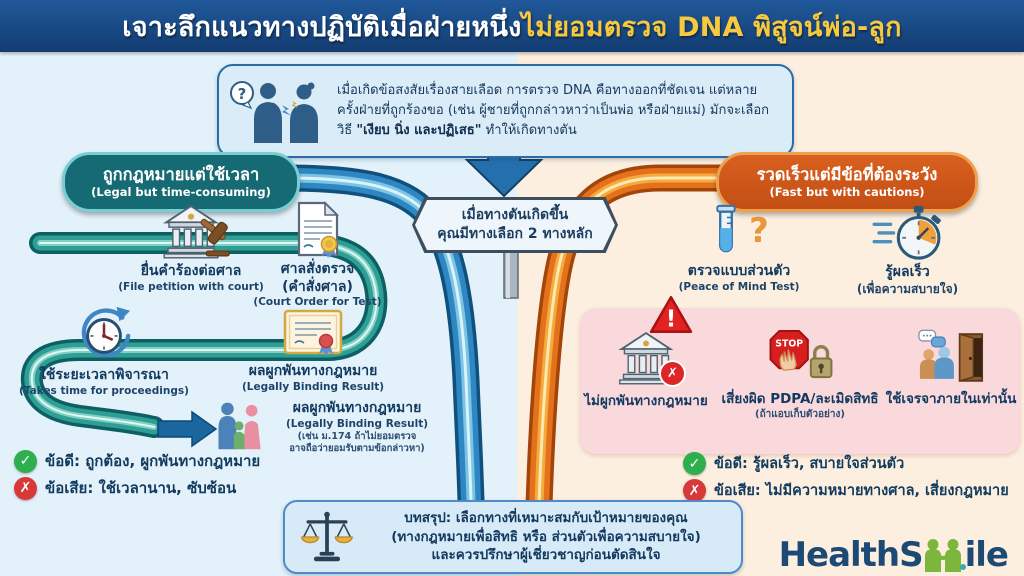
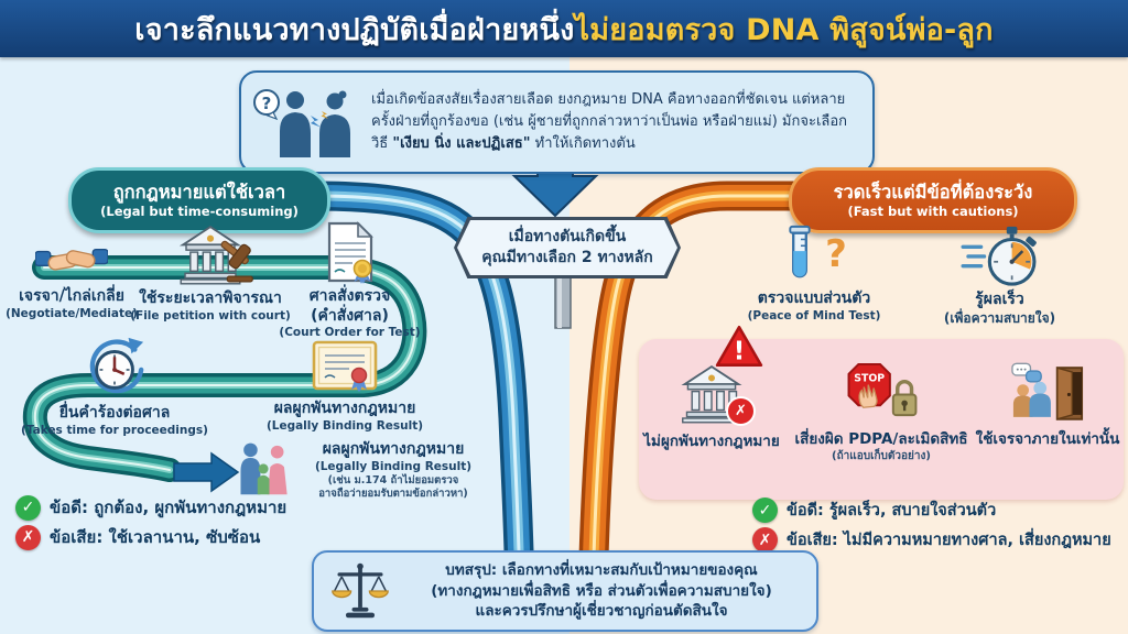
  เจาะลึกแนวทางปฏิบัติเมื่อฝ่ายหนึ่ง
  ไม่ยอมตรวจ DNA พิสูจน์พ่อ-ลูก
  ?
- เมื่อเกิดข้อสงสัยเรื่องสายเลือด การตรวจ DNA คือทางออกที่ชัดเจน แต่หลายครั้งฝ่ายที่ถูกร้องขอ (เช่น ผู้ชายที่ถูกกล่าวหาว่าเป็นพ่อ หรือฝ่ายแม่) มักจะเลือกวิธี "เงียบ นิ่ง และปฏิเสธ" ทำให้เกิดทางตัน
+ เมื่อเกิดข้อสงสัยเรื่องสายเลือด ยงกฎหมาย DNA คือทางออกที่ชัดเจน แต่หลายครั้งฝ่ายที่ถูกร้องขอ (เช่น ผู้ชายที่ถูกกล่าวหาว่าเป็นพ่อ หรือฝ่ายแม่) มักจะเลือกวิธี "เงียบ นิ่ง และปฏิเสธ" ทำให้เกิดทางตัน
  ถูกกฎหมายแต่ใช้เวลา
  (Legal but time-consuming)
  รวดเร็วแต่มีข้อที่ต้องระวัง
  (Fast but with cautions)
  เมื่อทางตันเกิดขึ้น
  คุณมีทางเลือก 2 ทางหลัก
+ เจรจา/ไกล่เกลี่ย
+ (Negotiate/Mediate)
- ยื่นคำร้องต่อศาล
+ ใช้ระยะเวลาพิจารณา
  (File petition with court)
  ศาลสั่งตรวจ
  (คำสั่งศาล)
  (Court Order for Test)
- ใช้ระยะเวลาพิจารณา
+ ยื่นคำร้องต่อศาล
  (Takes time for proceedings)
  ผลผูกพันทางกฎหมาย
  (Legally Binding Result)
  ผลผูกพันทางกฎหมาย
  (Legally Binding Result)
  (เช่น ม.174 ถ้าไม่ยอมตรวจ
  อาจถือว่ายอมรับตามข้อกล่าวหา)
  ✓
  ข้อดี: ถูกต้อง, ผูกพันทางกฎหมาย
  ✗
  ข้อเสีย: ใช้เวลานาน, ซับซ้อน
  ?
  ตรวจแบบส่วนตัว
  (Peace of Mind Test)
  รู้ผลเร็ว
  (เพื่อความสบายใจ)
  !
  ✗
  ไม่ผูกพันทางกฎหมาย
  STOP
  เสี่ยงผิด PDPA/ละเมิดสิทธิ
  (ถ้าแอบเก็บตัวอย่าง)
  ใช้เจรจาภายในเท่านั้น
  ✓
  ข้อดี: รู้ผลเร็ว, สบายใจส่วนตัว
  ✗
  ข้อเสีย: ไม่มีความหมายทางศาล, เสี่ยงกฎหมาย
  บทสรุป: เลือกทางที่เหมาะสมกับเป้าหมายของคุณ
  (ทางกฎหมายเพื่อสิทธิ หรือ ส่วนตัวเพื่อความสบายใจ)
  และควรปรึกษาผู้เชี่ยวชาญก่อนตัดสินใจ
- HealthS
- ile
